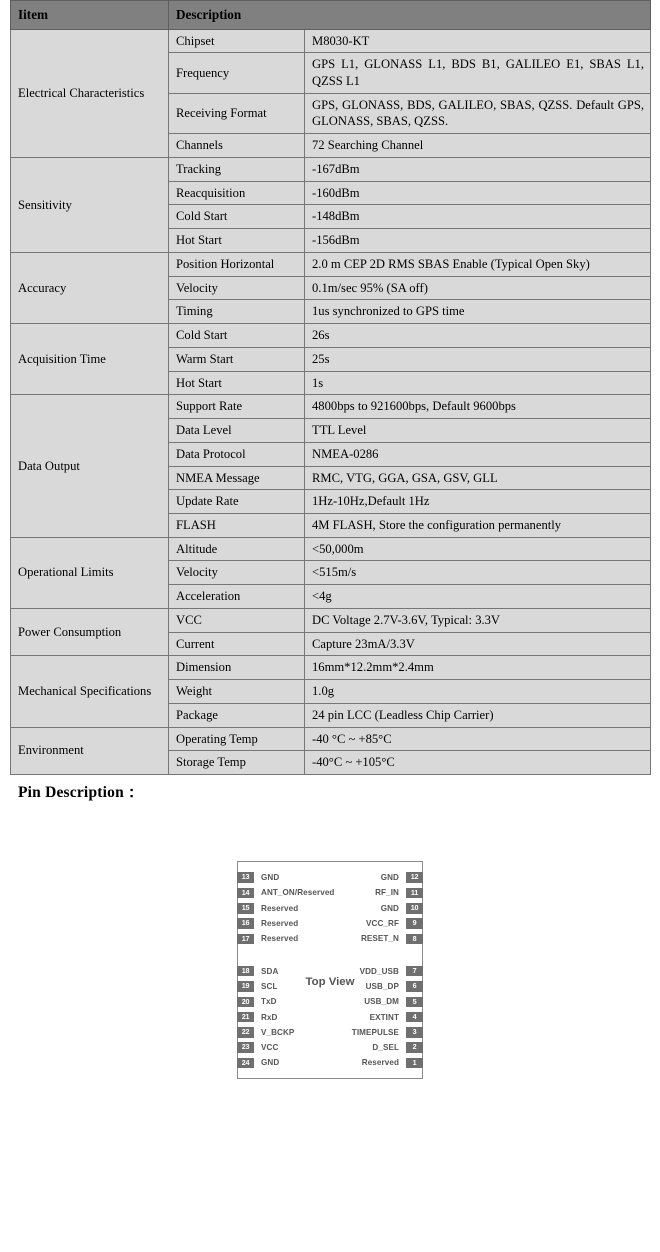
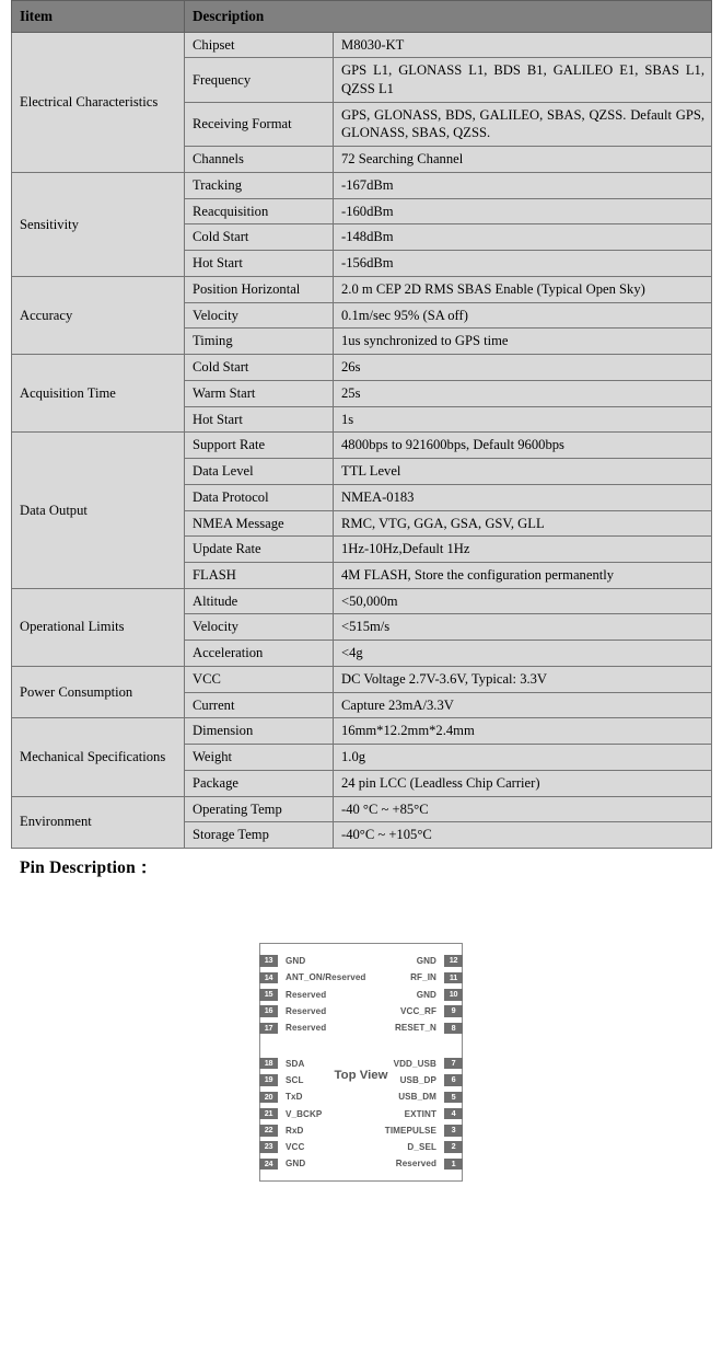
  Iitem	Description
  Electrical Characteristics	Chipset	M8030-KT
  Frequency	GPS L1, GLONASS L1, BDS B1, GALILEO E1, SBAS L1, QZSS L1
  Receiving Format	GPS, GLONASS, BDS, GALILEO, SBAS, QZSS. Default GPS, GLONASS, SBAS, QZSS.
  Channels	72 Searching Channel
  Sensitivity	Tracking	-167dBm
  Reacquisition	-160dBm
  Cold Start	-148dBm
  Hot Start	-156dBm
  Accuracy	Position Horizontal	2.0 m CEP 2D RMS SBAS Enable (Typical Open Sky)
  Velocity	0.1m/sec 95% (SA off)
  Timing	1us synchronized to GPS time
  Acquisition Time	Cold Start	26s
  Warm Start	25s
  Hot Start	1s
  Data Output	Support Rate	4800bps to 921600bps, Default 9600bps
  Data Level	TTL Level
- Data Protocol	NMEA-0286
+ Data Protocol	NMEA-0183
  NMEA Message	RMC, VTG, GGA, GSA, GSV, GLL
  Update Rate	1Hz-10Hz,Default 1Hz
  FLASH	4M FLASH, Store the configuration permanently
  Operational Limits	Altitude	<50,000m
  Velocity	<515m/s
  Acceleration	<4g
  Power Consumption	VCC	DC Voltage 2.7V-3.6V, Typical: 3.3V
  Current	Capture 23mA/3.3V
  Mechanical Specifications	Dimension	16mm*12.2mm*2.4mm
  Weight	1.0g
  Package	24 pin LCC (Leadless Chip Carrier)
  Environment	Operating Temp	-40 °C ~ +85°C
  Storage Temp	-40°C ~ +105°C
  Pin Description：
  13
  GND
  GND
  12
  14
  ANT_ON/Reserved
  RF_IN
  11
  15
  Reserved
  GND
  10
  16
  Reserved
  VCC_RF
  9
  17
  Reserved
  RESET_N
  8
  Top View
  18
  SDA
  VDD_USB
  7
  19
  SCL
  USB_DP
  6
  20
  TxD
  USB_DM
  5
  21
- RxD
+ V_BCKP
  EXTINT
  4
  22
- V_BCKP
+ RxD
  TIMEPULSE
  3
  23
  VCC
  D_SEL
  2
  24
  GND
  Reserved
  1
